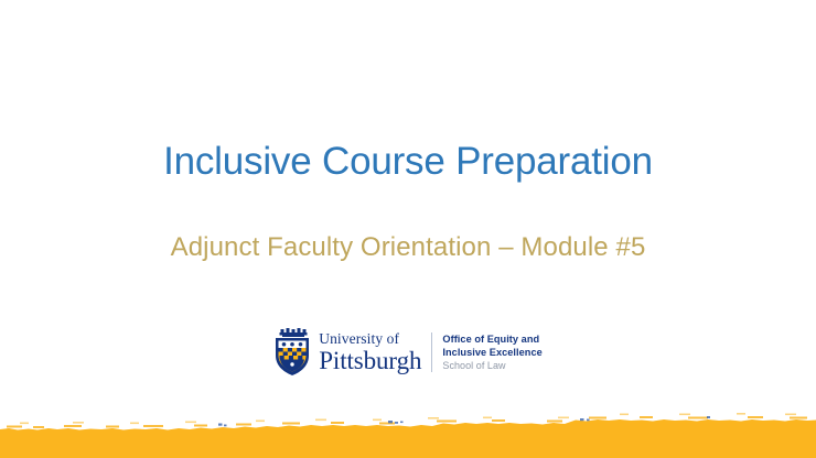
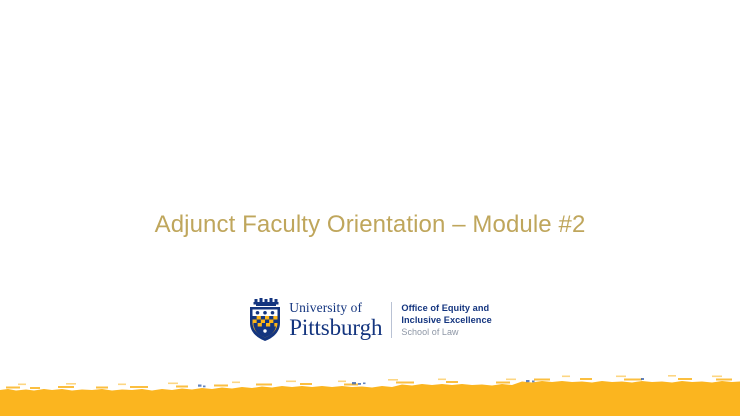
- Inclusive Course Preparation
- Adjunct Faculty Orientation – Module #5
+ Adjunct Faculty Orientation – Module #2
  University of
  Pittsburgh
  Office of Equity and
  Inclusive Excellence
  School of Law
